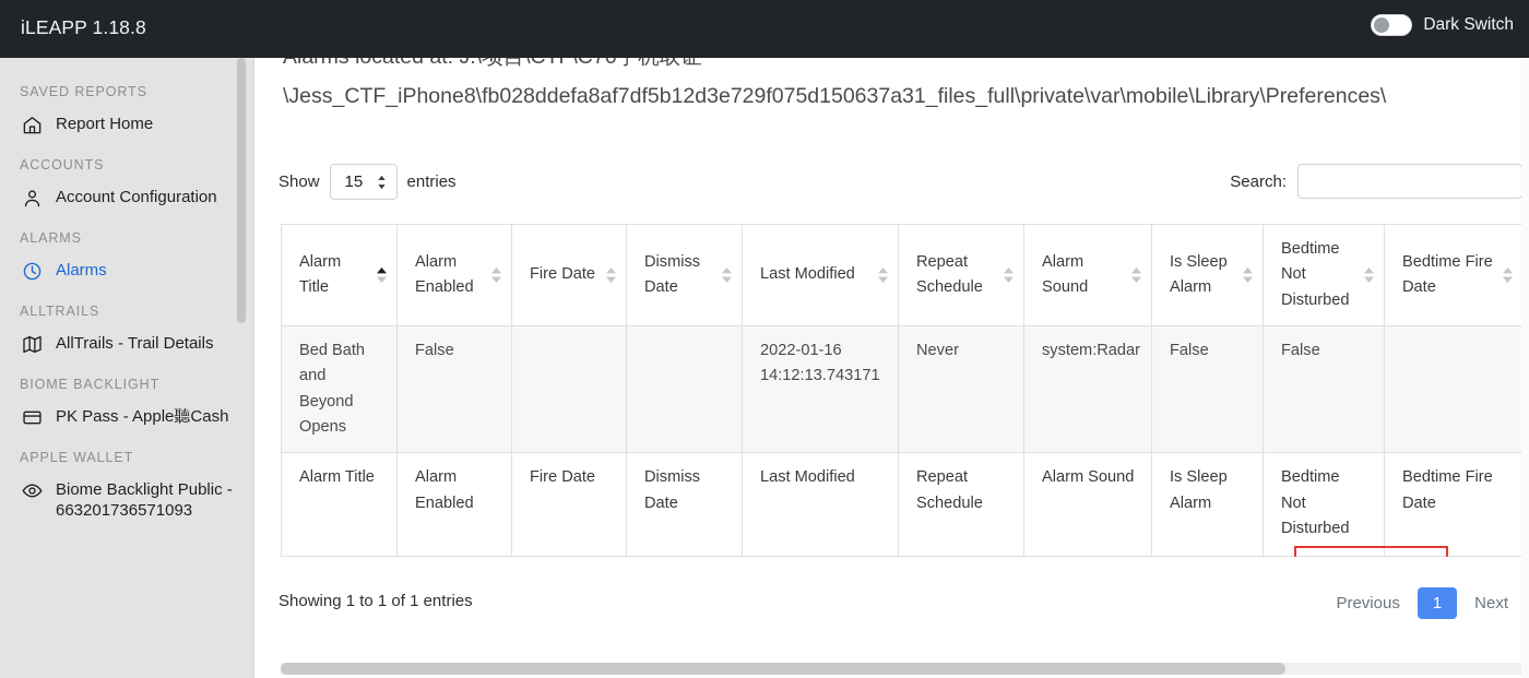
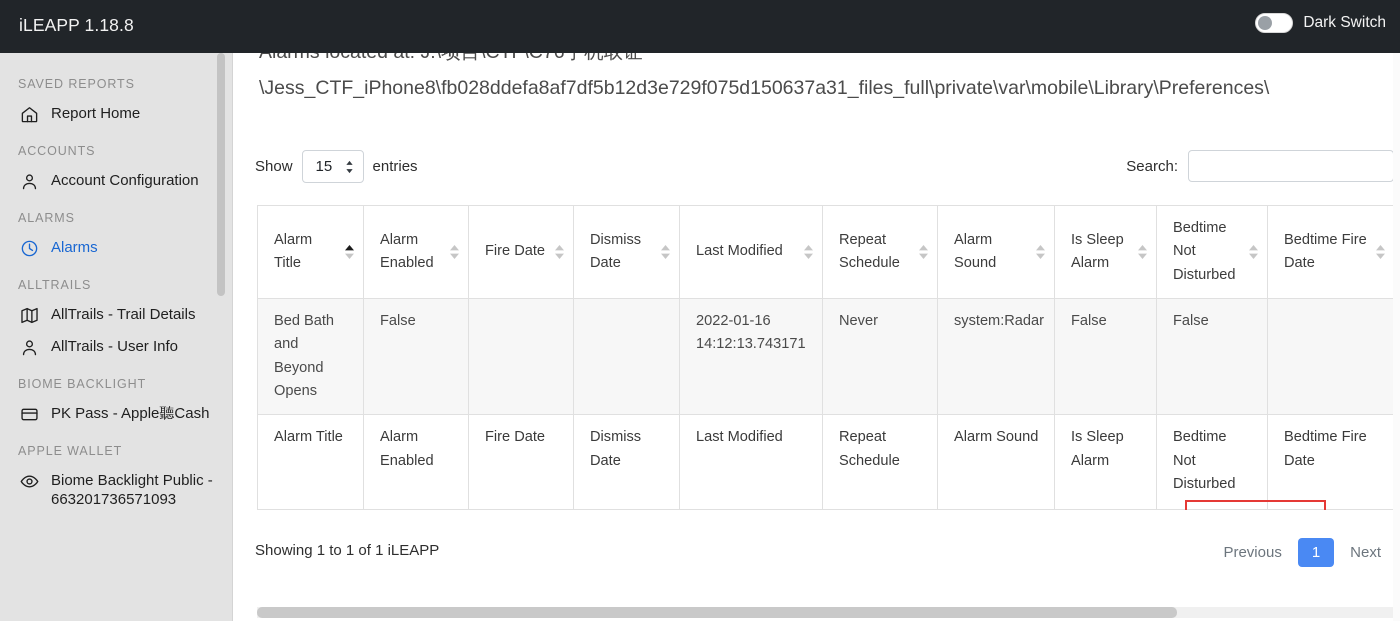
  SAVED REPORTS
  Report Home
  ACCOUNTS
  Account Configuration
  ALARMS
  Alarms
  ALLTRAILS
  AllTrails - Trail Details
+ AllTrails - User Info
  BIOME BACKLIGHT
  PK Pass - Apple聽Cash
  APPLE WALLET
  Biome Backlight Public - 663201736571093
  \Jess_CTF_iPhone8\fb028ddefa8af7df5b12d3e729f075d150637a31_files_full\private\var\mobile\Library\Preferences\
  Show
  15
  entries
  Search:
  Alarm Title	Alarm Enabled	Fire Date	Dismiss Date	Last Modified	Repeat Schedule	Alarm Sound	Is Sleep Alarm	Bedtime Not Disturbed	Bedtime Fire Date
  Bed Bath and Beyond Opens	False			2022-01-16 14:12:13.743171	Never	system:Radar	False	False
  Alarm Title	Alarm Enabled	Fire Date	Dismiss Date	Last Modified	Repeat Schedule	Alarm Sound	Is Sleep Alarm	Bedtime Not Disturbed	Bedtime Fire Date
- Showing 1 to 1 of 1 entries
+ Showing 1 to 1 of 1 iLEAPP
  Previous
  1
  Next
  iLEAPP 1.18.8
  Dark Switch
